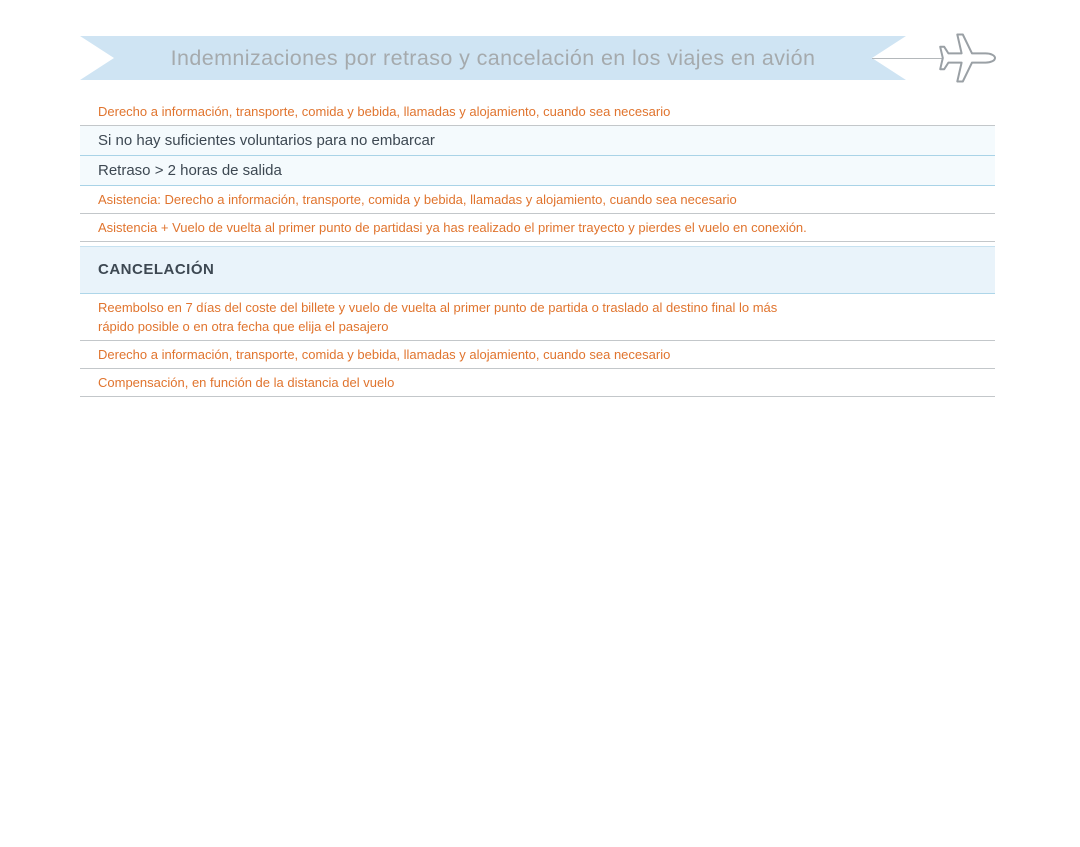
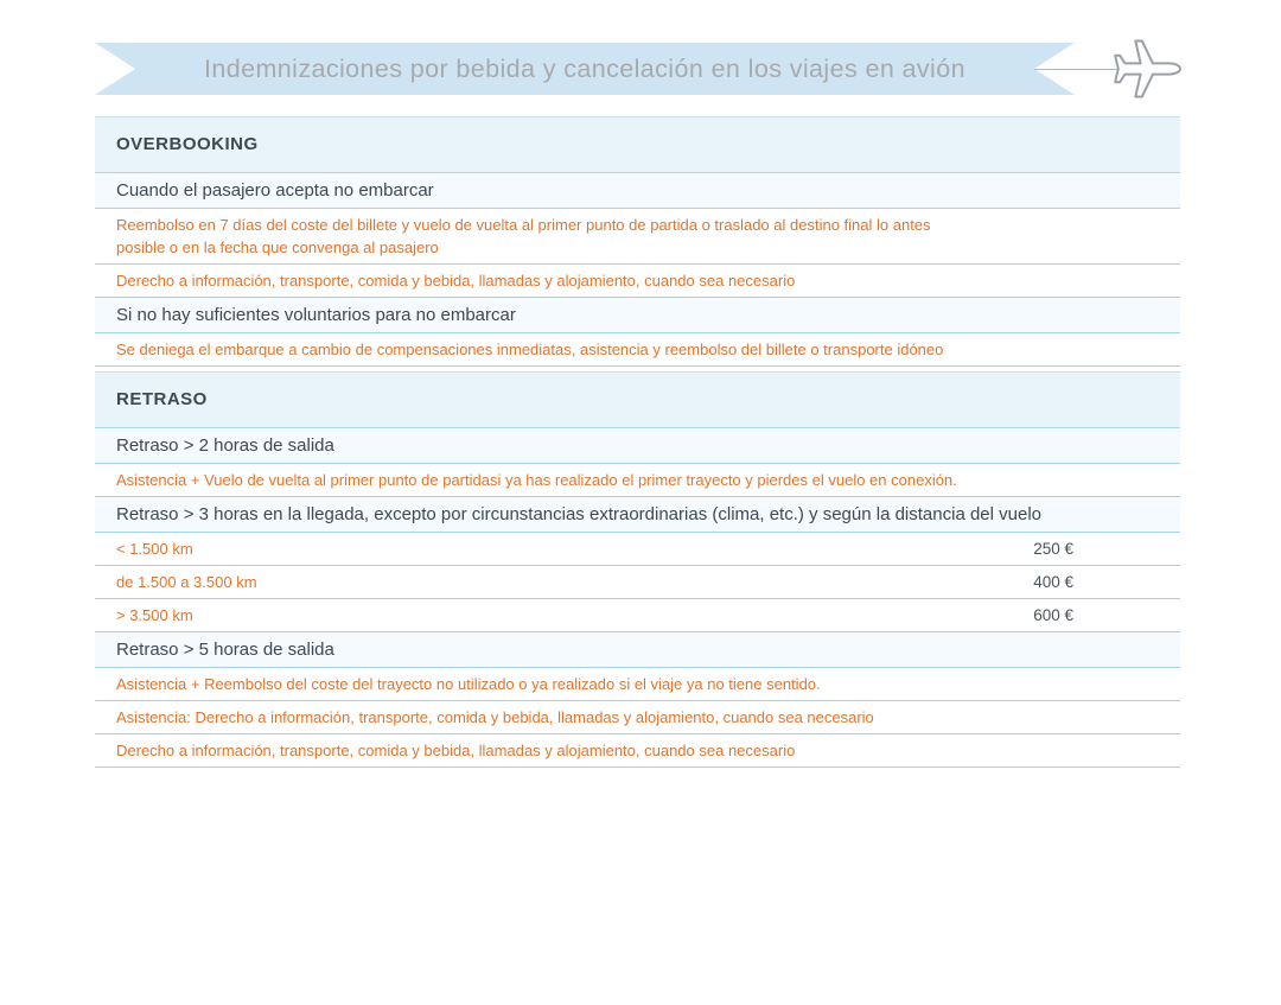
- Indemnizaciones por retraso y cancelación en los viajes en avión
+ Indemnizaciones por bebida y cancelación en los viajes en avión
+ OVERBOOKING
+ Cuando el pasajero acepta no embarcar
+ Reembolso en 7 días del coste del billete y vuelo de vuelta al primer punto de partida o traslado al destino final lo antes
+ posible o en la fecha que convenga al pasajero
  Derecho a información, transporte, comida y bebida, llamadas y alojamiento, cuando sea necesario
  Si no hay suficientes voluntarios para no embarcar
+ Se deniega el embarque a cambio de compensaciones inmediatas, asistencia y reembolso del billete o transporte idóneo
+ RETRASO
  Retraso > 2 horas de salida
- Asistencia: Derecho a información, transporte, comida y bebida, llamadas y alojamiento, cuando sea necesario
+ Asistencia + Vuelo de vuelta al primer punto de partidasi ya has realizado el primer trayecto y pierdes el vuelo en conexión.
+ Retraso > 3 horas en la llegada, excepto por circunstancias extraordinarias (clima, etc.) y según la distancia del vuelo
+ < 1.500 km
+ 250 €
+ de 1.500 a 3.500 km
+ 400 €
+ > 3.500 km
+ 600 €
+ Retraso > 5 horas de salida
+ Asistencia + Reembolso del coste del trayecto no utilizado o ya realizado si el viaje ya no tiene sentido.
- Asistencia + Vuelo de vuelta al primer punto de partidasi ya has realizado el primer trayecto y pierdes el vuelo en conexión.
+ Asistencia: Derecho a información, transporte, comida y bebida, llamadas y alojamiento, cuando sea necesario
- CANCELACIÓN
- Reembolso en 7 días del coste del billete y vuelo de vuelta al primer punto de partida o traslado al destino final lo más
- rápido posible o en otra fecha que elija el pasajero
  Derecho a información, transporte, comida y bebida, llamadas y alojamiento, cuando sea necesario
- Compensación, en función de la distancia del vuelo
